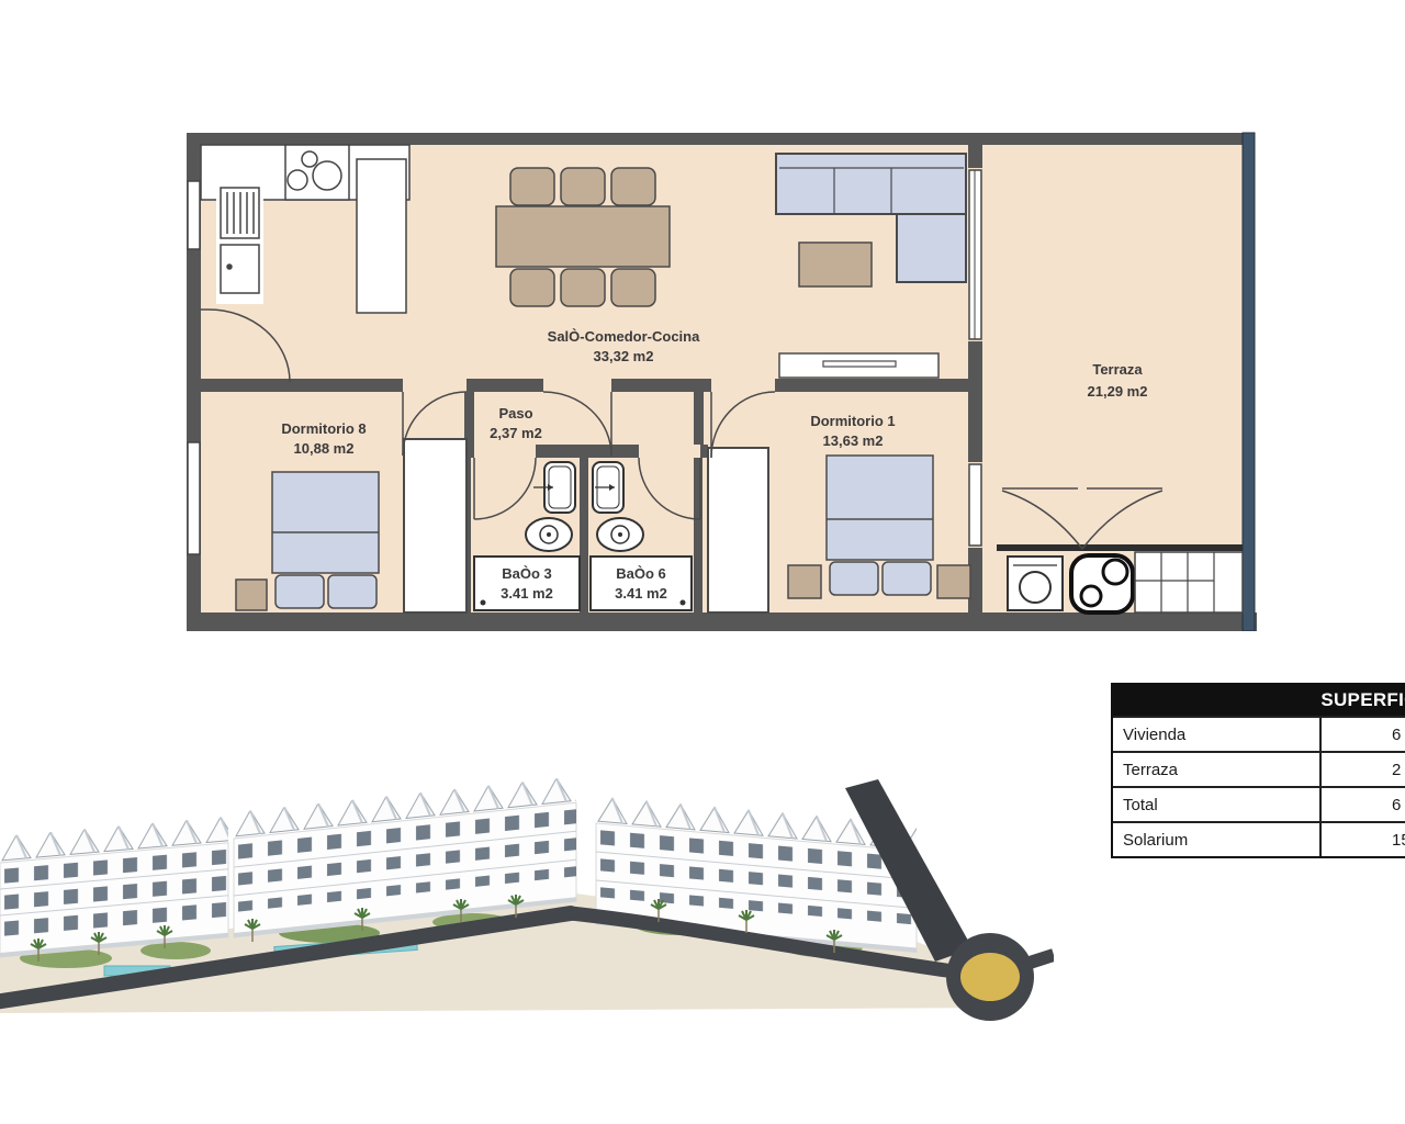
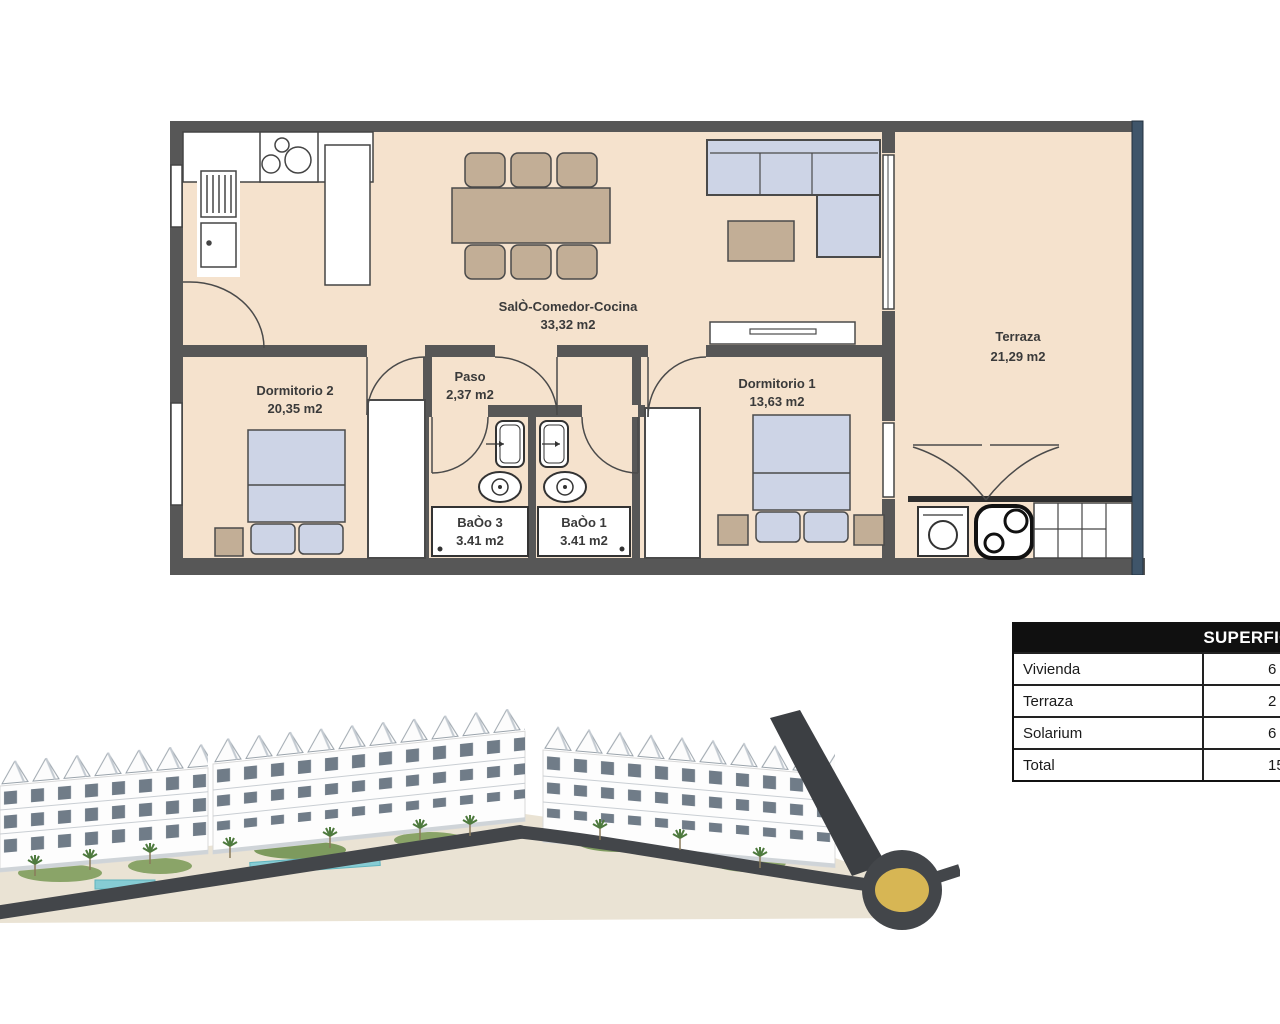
  SalÒ-Comedor-Cocina
  33,32 m2
  Paso
  2,37 m2
- Dormitorio 8
+ Dormitorio 2
- 10,88 m2
+ 20,35 m2
  Dormitorio 1
  13,63 m2
  BaÒo 3
  3.41 m2
- BaÒo 6
+ BaÒo 1
  3.41 m2
  Terraza
  21,29 m2
  Vivienda
  6
  Terraza
  2
- Total
+ Solarium
  6
- Solarium
+ Total
